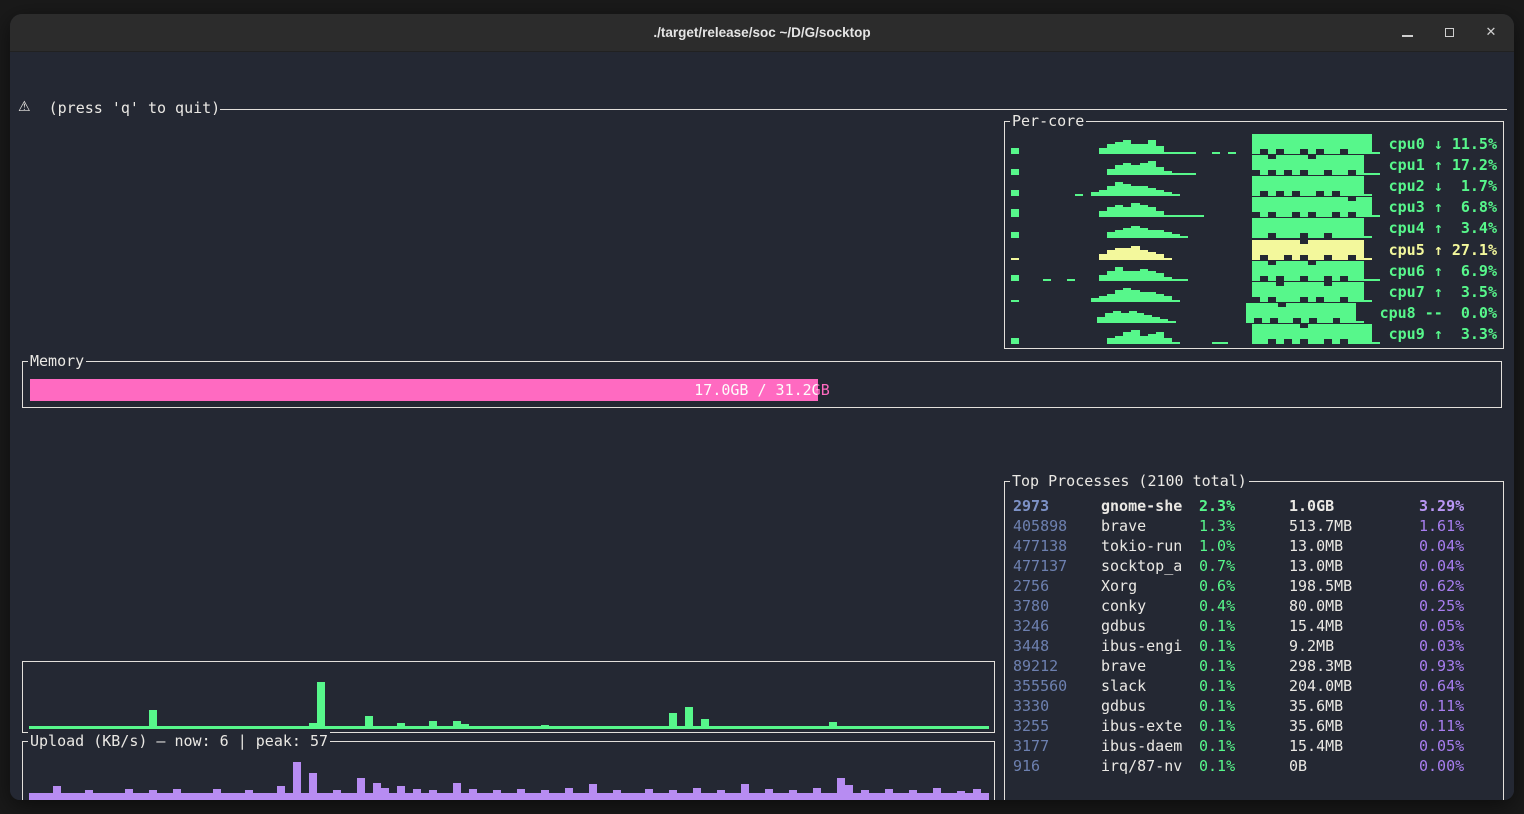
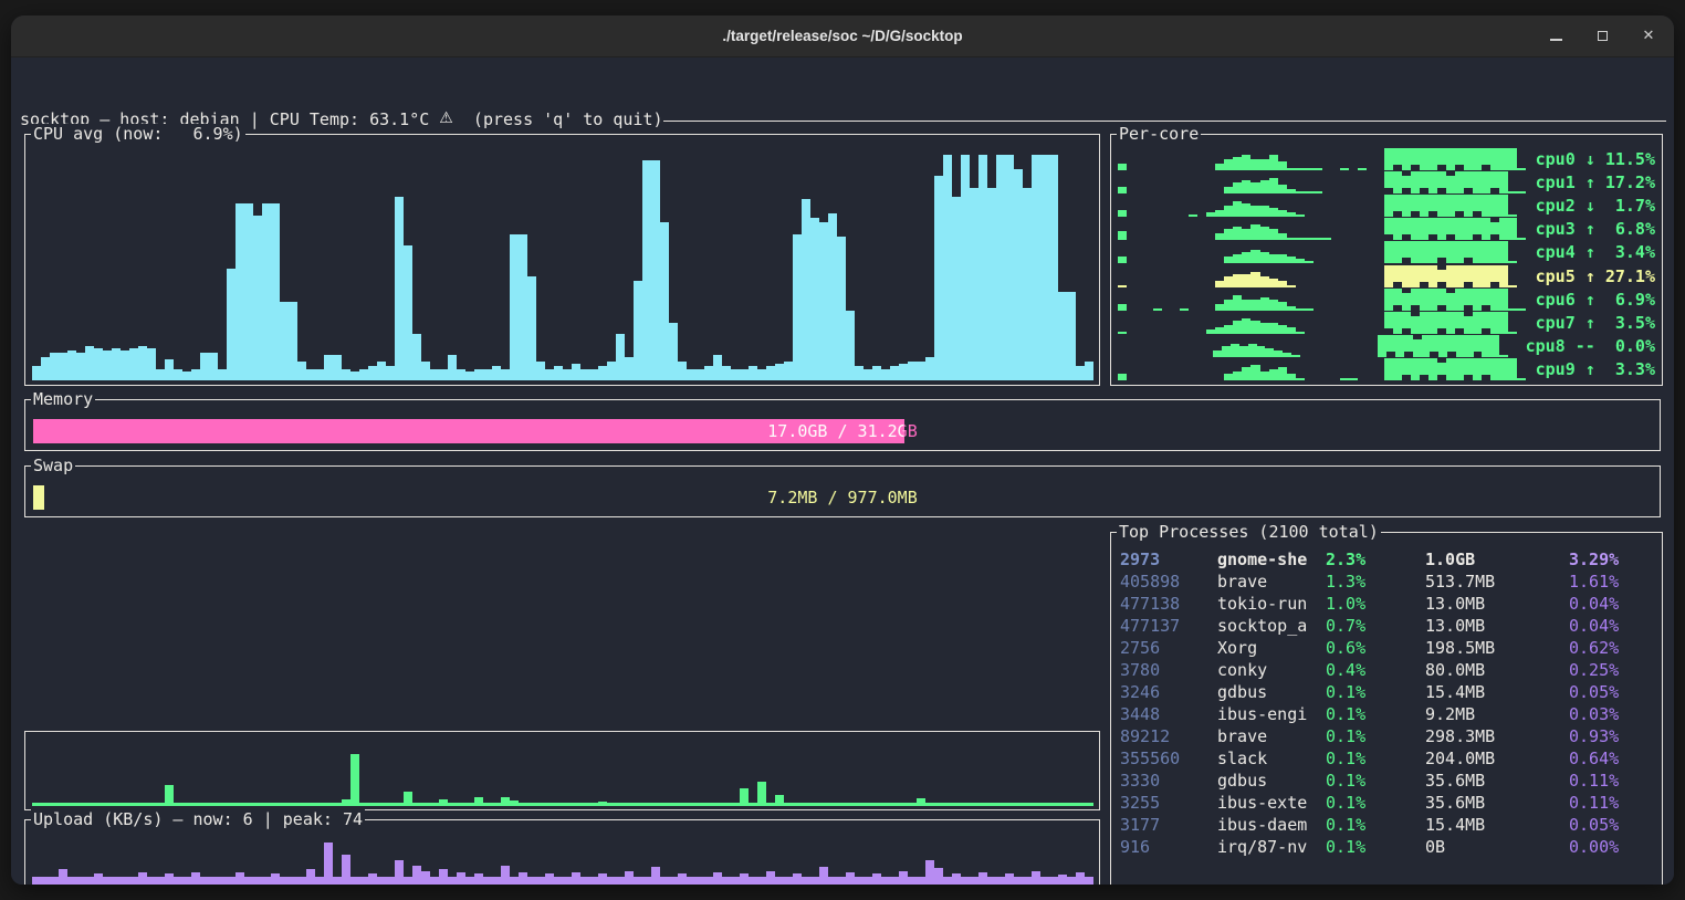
  ./target/release/soc ~/D/G/socktop
  ✕
+ socktop — host: debian | CPU Temp: 63.1°C
  ⚠
  (press 'q' to quit)
+ CPU avg (now: 6.9%)
  Per-core
  cpu0 ↓ 11.5%
  cpu1 ↑ 17.2%
  cpu2 ↓ 1.7%
  cpu3 ↑ 6.8%
  cpu4 ↑ 3.4%
  cpu5 ↑ 27.1%
  cpu6 ↑ 6.9%
  cpu7 ↑ 3.5%
  cpu8 -- 0.0%
  cpu9 ↑ 3.3%
  Memory
  17.0GB / 31.2G
+ Swap
+ 7.2MB / 977.0MB
- Upload (KB/s) — now: 6 | peak: 57
+ Upload (KB/s) — now: 6 | peak: 74
  Top Processes (2100 total)
  2973
  gnome-she
  2.3%
  1.0GB
  3.29%
  405898
  brave
  1.3%
  513.7MB
  1.61%
  477138
  tokio-run
  1.0%
  13.0MB
  0.04%
  477137
  socktop_a
  0.7%
  13.0MB
  0.04%
  2756
  Xorg
  0.6%
  198.5MB
  0.62%
  3780
  conky
  0.4%
  80.0MB
  0.25%
  3246
  gdbus
  0.1%
  15.4MB
  0.05%
  3448
  ibus-engi
  0.1%
  9.2MB
  0.03%
  89212
  brave
  0.1%
  298.3MB
  0.93%
  355560
  slack
  0.1%
  204.0MB
  0.64%
  3330
  gdbus
  0.1%
  35.6MB
  0.11%
  3255
  ibus-exte
  0.1%
  35.6MB
  0.11%
  3177
  ibus-daem
  0.1%
  15.4MB
  0.05%
  916
  irq/87-nv
  0.1%
  0B
  0.00%
